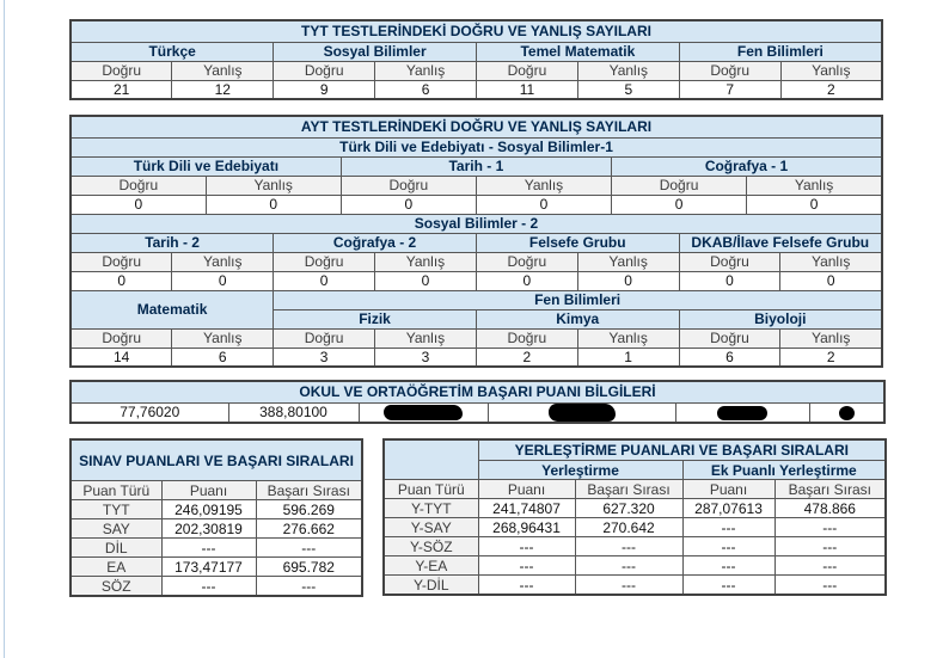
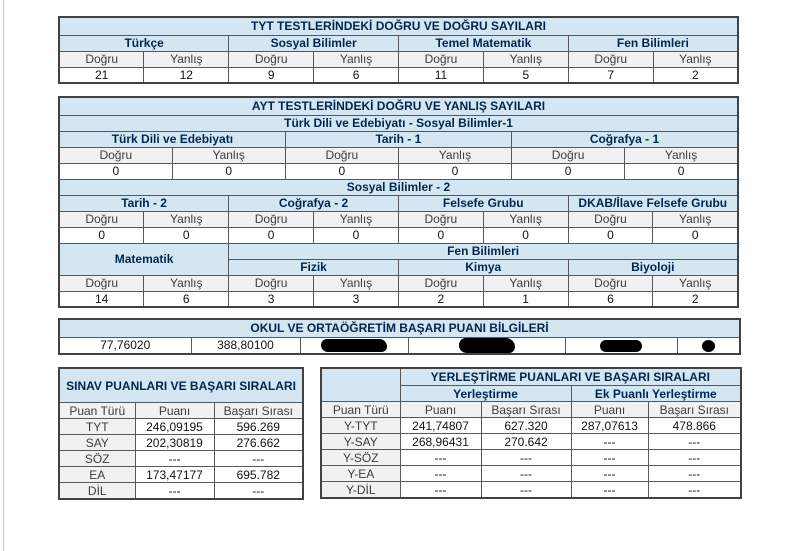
- TYT TESTLERİNDEKİ DOĞRU VE YANLIŞ SAYILARI
+ TYT TESTLERİNDEKİ DOĞRU VE DOĞRU SAYILARI
  Türkçe	Sosyal Bilimler	Temel Matematik	Fen Bilimleri
  Doğru	Yanlış	Doğru	Yanlış	Doğru	Yanlış	Doğru	Yanlış
  21	12	9	6	11	5	7	2
  AYT TESTLERİNDEKİ DOĞRU VE YANLIŞ SAYILARI
  Türk Dili ve Edebiyatı - Sosyal Bilimler-1
  Türk Dili ve Edebiyatı	Tarih - 1	Coğrafya - 1
  Doğru	Yanlış	Doğru	Yanlış	Doğru	Yanlış
  0	0	0	0	0	0
  Sosyal Bilimler - 2
  Tarih - 2	Coğrafya - 2	Felsefe Grubu	DKAB/İlave Felsefe Grubu
  Doğru	Yanlış	Doğru	Yanlış	Doğru	Yanlış	Doğru	Yanlış
  0	0	0	0	0	0	0	0
  Matematik	Fen Bilimleri
  Fizik	Kimya	Biyoloji
  Doğru	Yanlış	Doğru	Yanlış	Doğru	Yanlış	Doğru	Yanlış
  14	6	3	3	2	1	6	2
  OKUL VE ORTAÖĞRETİM BAŞARI PUANI BİLGİLERİ
  77,76020	388,80100
  SINAV PUANLARI VE BAŞARI SIRALARI
  Puan Türü	Puanı	Başarı Sırası
  TYT	246,09195	596.269
  SAY	202,30819	276.662
- DİL	---	---
+ SÖZ	---	---
  EA	173,47177	695.782
- SÖZ	---	---
+ DİL	---	---
  	YERLEŞTİRME PUANLARI VE BAŞARI SIRALARI
  Yerleştirme	Ek Puanlı Yerleştirme
  Puan Türü	Puanı	Başarı Sırası	Puanı	Başarı Sırası
  Y-TYT	241,74807	627.320	287,07613	478.866
  Y-SAY	268,96431	270.642	---	---
  Y-SÖZ	---	---	---	---
  Y-EA	---	---	---	---
  Y-DİL	---	---	---	---
